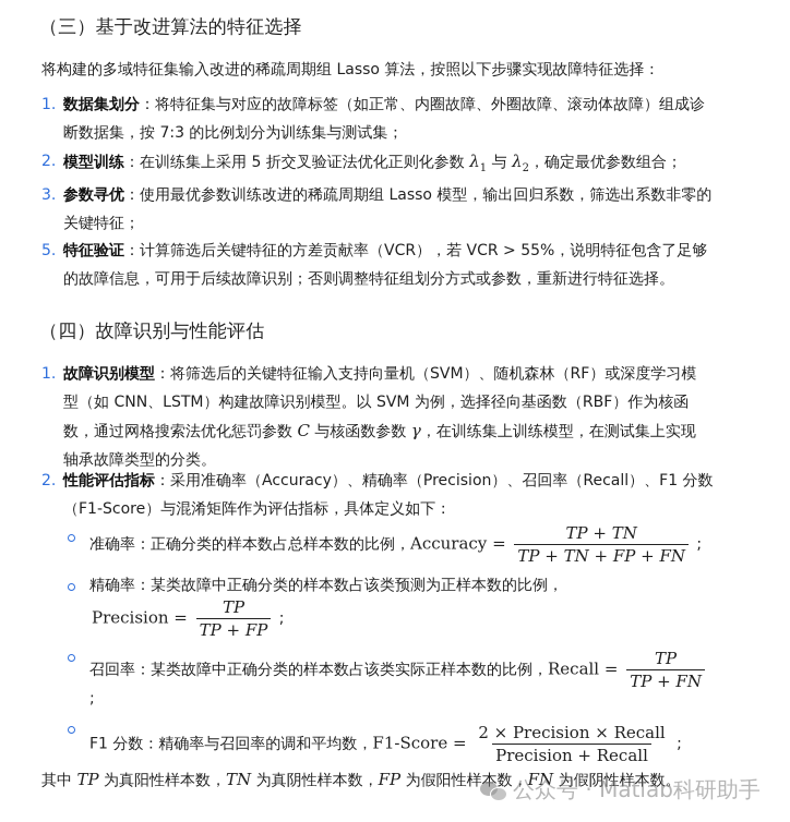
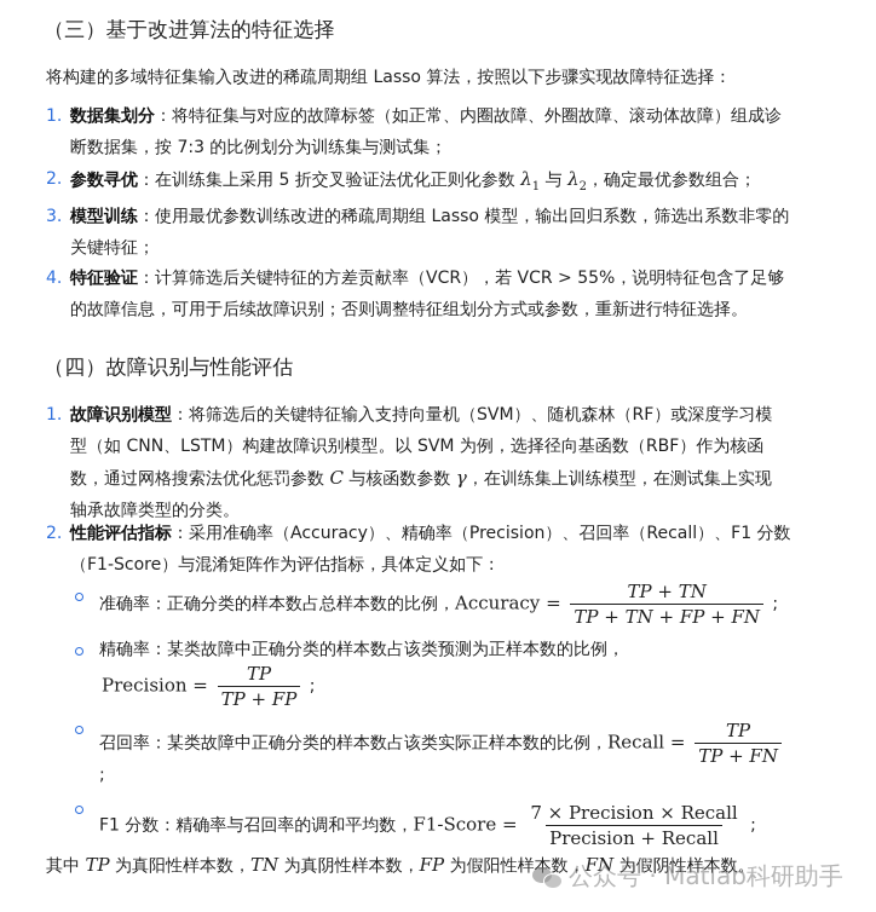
  （三）基于改进算法的特征选择
  将构建的多域特征集输入改进的稀疏周期组 Lasso 算法，按照以下步骤实现故障特征选择：
  1.
  数据集划分：将特征集与对应的故障标签（如正常、内圈故障、外圈故障、滚动体故障）组成诊
  断数据集，按 7:3 的比例划分为训练集与测试集；
  2.
- 模型训练：在训练集上采用 5 折交叉验证法优化正则化参数 λ1 与 λ2，确定最优参数组合；
+ 参数寻优：在训练集上采用 5 折交叉验证法优化正则化参数 λ1 与 λ2，确定最优参数组合；
  3.
- 参数寻优：使用最优参数训练改进的稀疏周期组 Lasso 模型，输出回归系数，筛选出系数非零的
+ 模型训练：使用最优参数训练改进的稀疏周期组 Lasso 模型，输出回归系数，筛选出系数非零的
  关键特征；
- 5.
+ 4.
  特征验证：计算筛选后关键特征的方差贡献率（VCR），若 VCR > 55%，说明特征包含了足够
  的故障信息，可用于后续故障识别；否则调整特征组划分方式或参数，重新进行特征选择。
  （四）故障识别与性能评估
  1.
  故障识别模型：将筛选后的关键特征输入支持向量机（SVM）、随机森林（RF）或深度学习模
  型（如 CNN、LSTM）构建故障识别模型。以 SVM 为例，选择径向基函数（RBF）作为核函
  数，通过网格搜索法优化惩罚参数 C 与核函数参数 γ，在训练集上训练模型，在测试集上实现
  轴承故障类型的分类。
  2.
  性能评估指标：采用准确率（Accuracy）、精确率（Precision）、召回率（Recall）、F1 分数
  （F1-Score）与混淆矩阵作为评估指标，具体定义如下：
  准确率：正确分类的样本数占总样本数的比例，Accuracy =
  TP + TN
  TP + TN + FP + FN
  ;
  精确率：某类故障中正确分类的样本数占该类预测为正样本数的比例，
  Precision =
  TP
  TP + FP
  ;
  召回率：某类故障中正确分类的样本数占该类实际正样本数的比例，Recall =
  TP
  TP + FN
  ;
  F1 分数：精确率与召回率的调和平均数，F1-Score =
- 2 × Precision × Recall
+ 7 × Precision × Recall
  Precision + Recall
  ;
  其中 TP 为真阳性样本数，TN 为真阴性样本数，FP 为假阳性样本数，FN 为假阴性样本数。
  公众号 · Matlab科研助手
